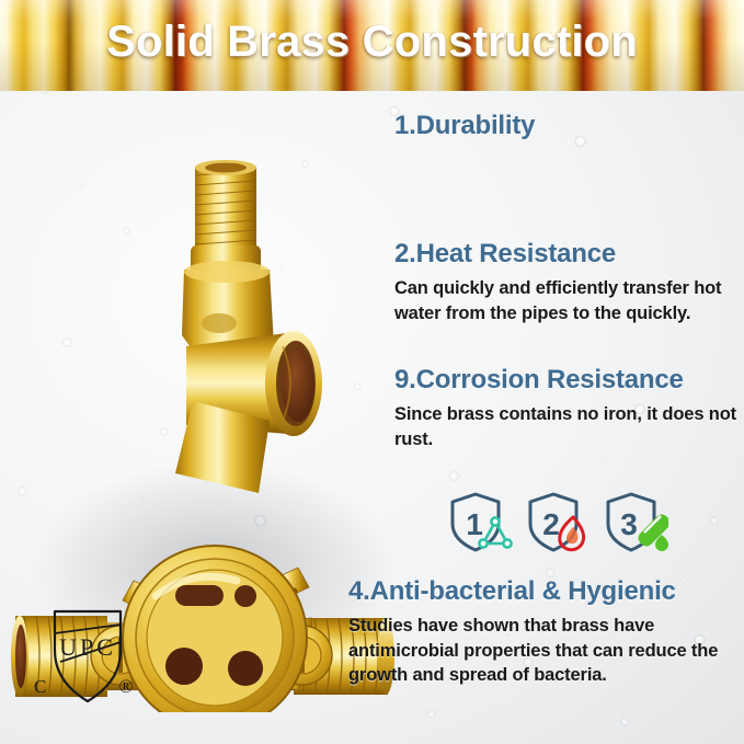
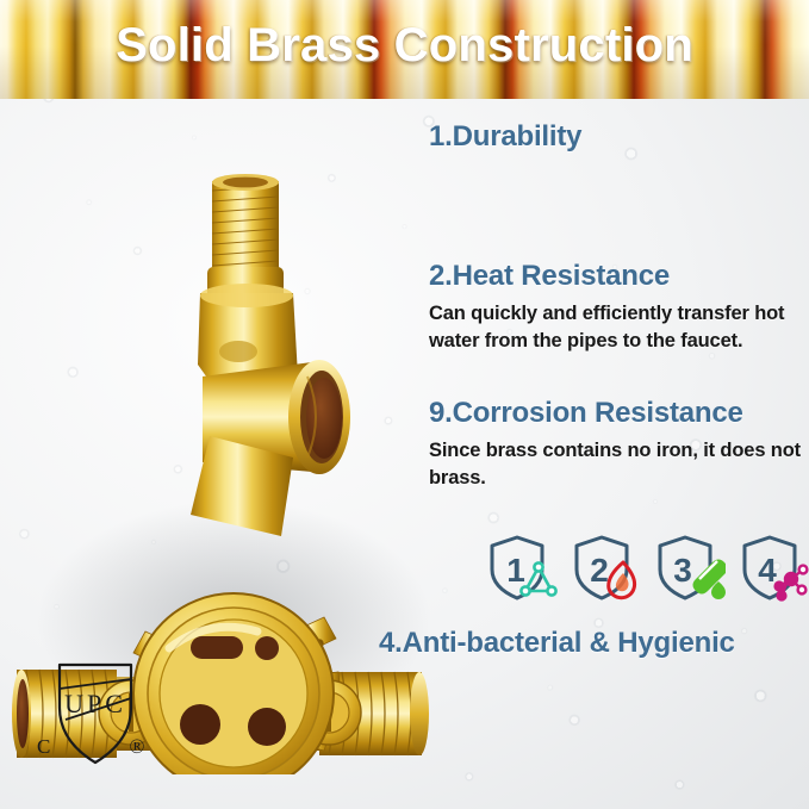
  Solid Brass Construction
  1.Durability
  2.Heat Resistance
- Can quickly and efficiently transfer hot water from the pipes to the quickly.
+ Can quickly and efficiently transfer hot water from the pipes to the faucet.
  9.Corrosion Resistance
- Since brass contains no iron, it does not rust.
+ Since brass contains no iron, it does not brass.
  4.Anti-bacterial & Hygienic
- Studies have shown that brass have antimicrobial properties that can reduce the growth and spread of bacteria.
  1
  2
  3
+ 4
  UPC
  C
  ®
